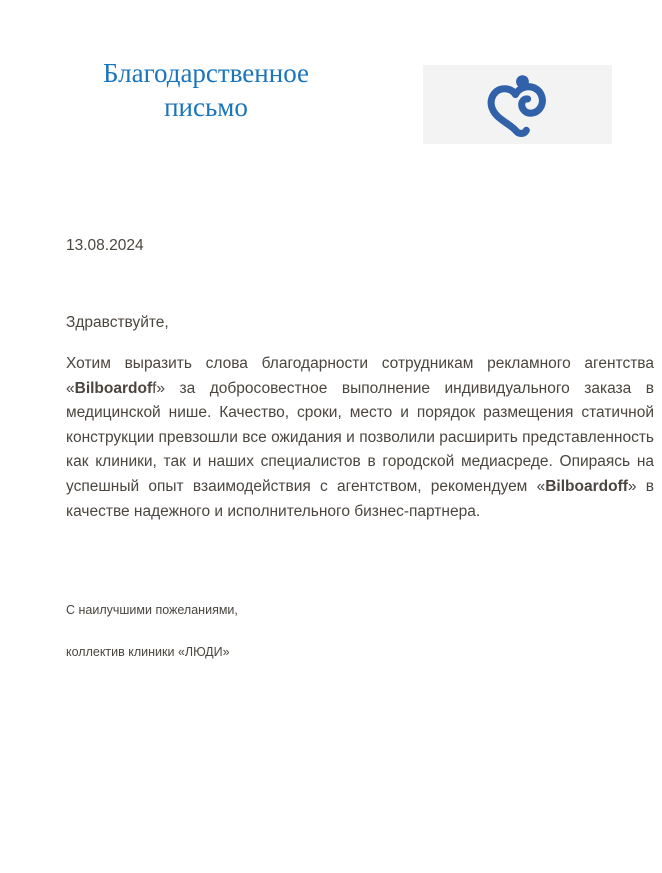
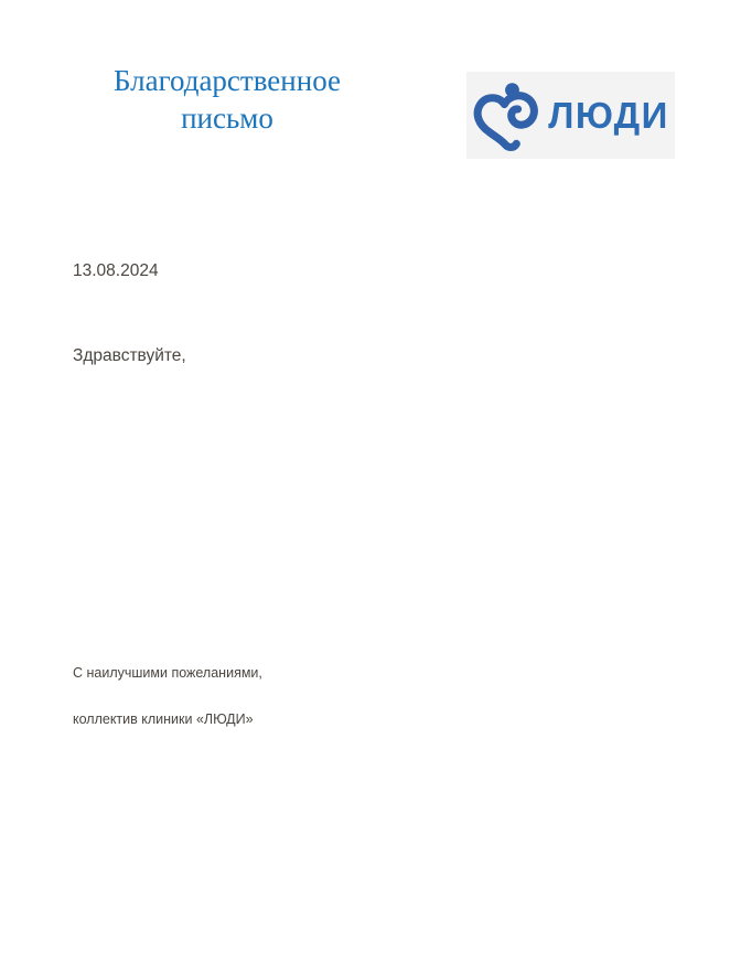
  Благодарственное
  письмо
+ ЛЮДИ
  13.08.2024
  Здравствуйте,
- Хотим выразить слова благодарности сотрудникам рекламного агентства «Bilboardoff» за добросовестное выполнение индивидуального заказа в медицинской нише. Качество, сроки, место и порядок размещения статичной конструкции превзошли все ожидания и позволили расширить представленность как клиники, так и наших специалистов в городской медиасреде. Опираясь на успешный опыт взаимодействия с агентством, рекомендуем «Bilboardoff» в качестве надежного и исполнительного бизнес-партнера.
  С наилучшими пожеланиями,
  коллектив клиники «ЛЮДИ»
